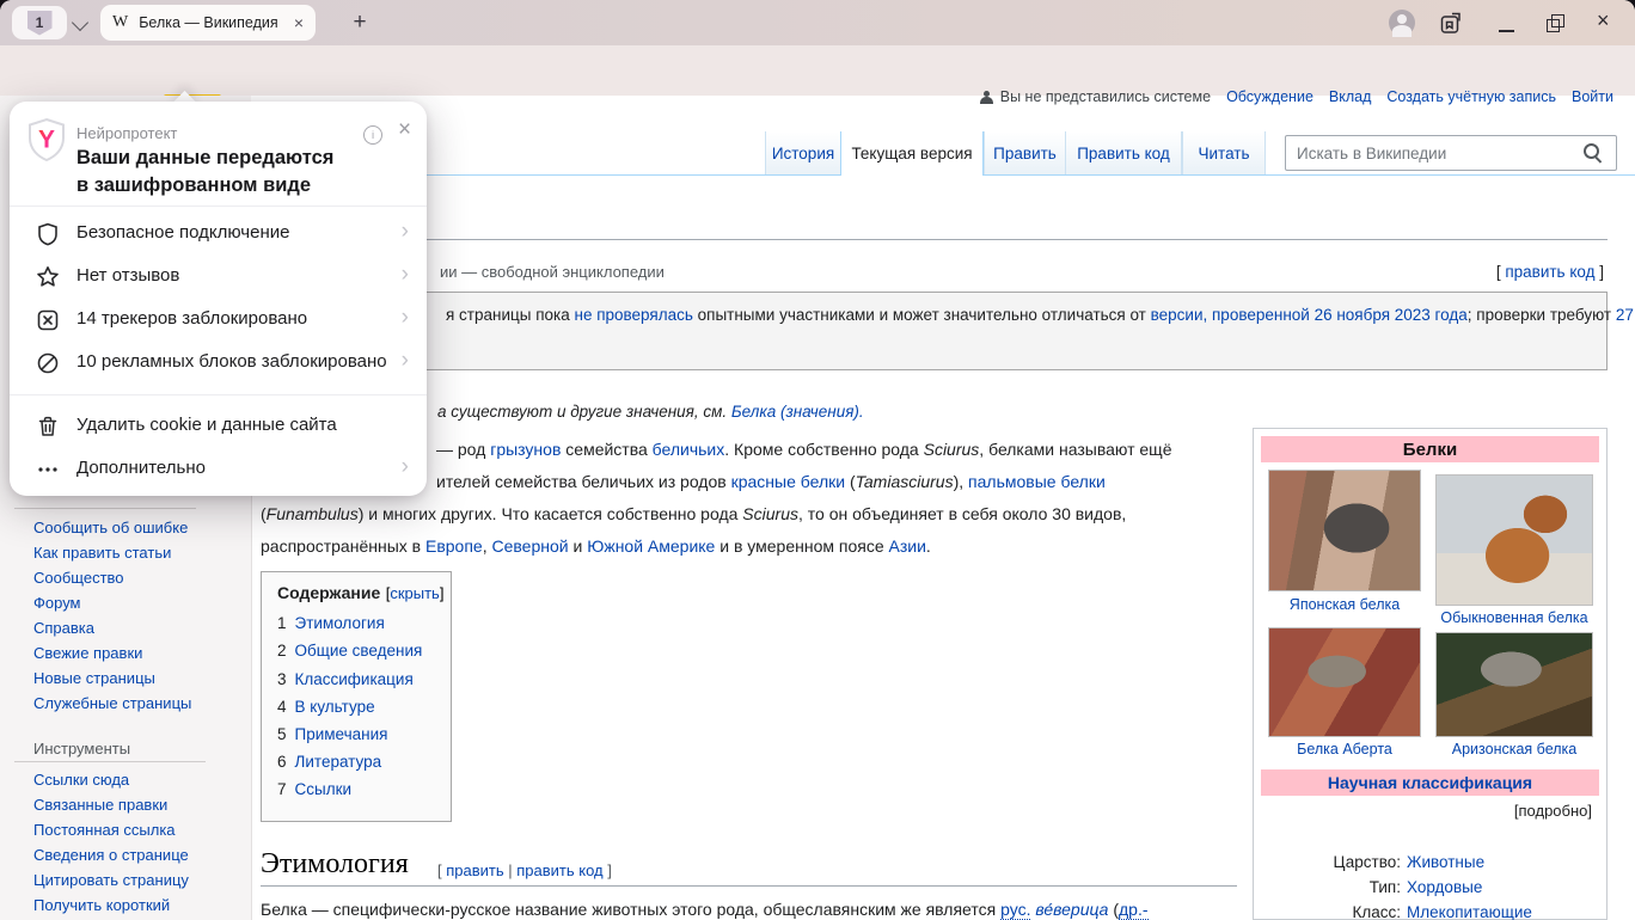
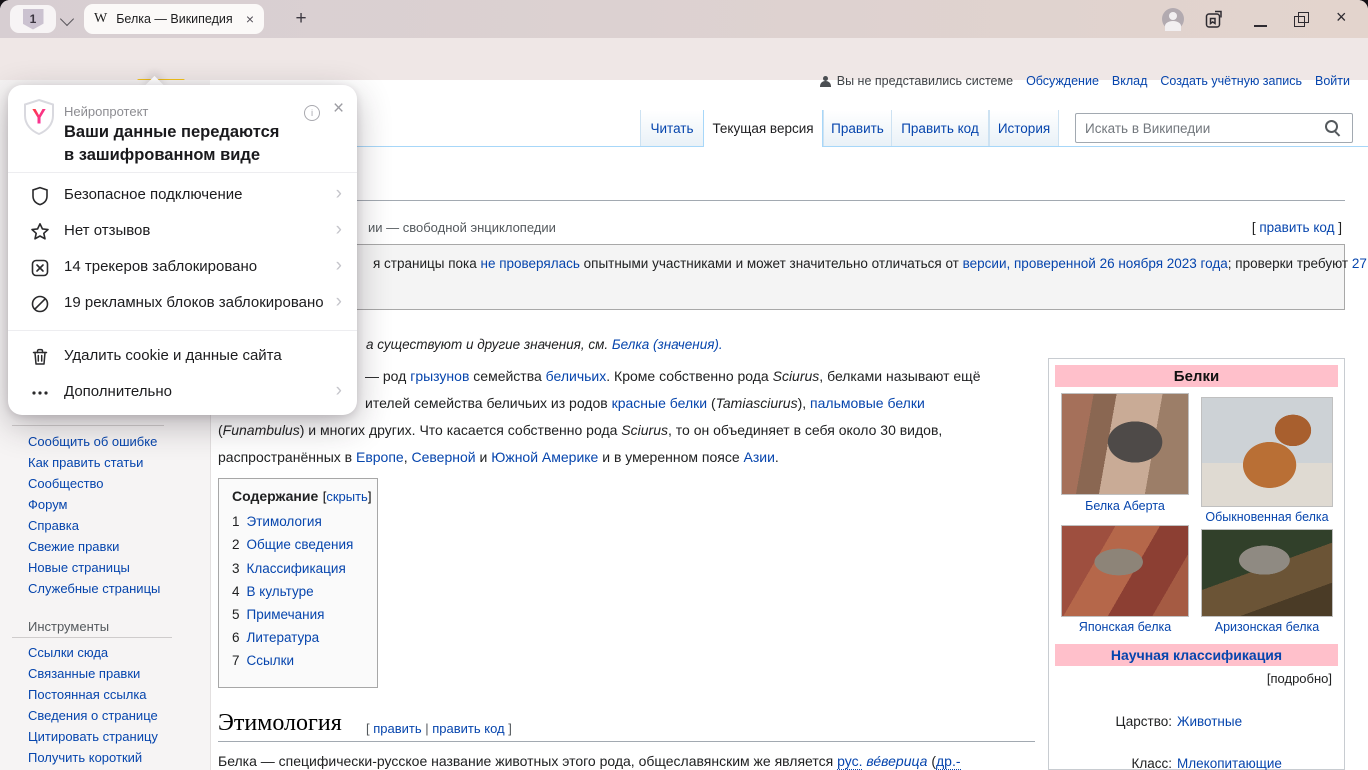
  1
  W
  Белка — Википедия
  ×
  +
  ×
  Вы не представились системе
  Обсуждение
  Вклад
  Создать учётную запись
  Войти
- История
+ Читать
  Текущая версия
  Править
  Править код
- Читать
+ История
  Искать в Википедии
  ии — свободной энциклопедии
  [ править код ]
  я страницы пока не проверялась опытными участниками и может значительно отличаться от версии, проверенной 26 ноября 2023 года; проверки требуют 27
  а существуют и другие значения, см. Белка (значения).
  — род грызунов семейства беличьих. Кроме собственно рода Sciurus, белками называют ещё
  ителей семейства беличьих из родов красные белки (Tamiasciurus), пальмовые белки
  (Funambulus) и многих других. Что касается собственно рода Sciurus, то он объединяет в себя около 30 видов,
  распространённых в Европе, Северной и Южной Америке и в умеренном поясе Азии.
  Содержание [скрыть]
  1 Этимология
  2 Общие сведения
  3 Классификация
  4 В культуре
  5 Примечания
  6 Литература
  7 Ссылки
  Этимология
  [ править | править код ]
  Белка — специфически-русское название животных этого рода, общеславянским же является рус. ве́верица (др.-
  Сообщить об ошибке
  Как править статьи
  Сообщество
  Форум
  Справка
  Свежие правки
  Новые страницы
  Служебные страницы
  Инструменты
  Ссылки сюда
  Связанные правки
  Постоянная ссылка
  Сведения о странице
  Цитировать страницу
  Получить короткий
  Белки
- Японская белка
+ Белка Аберта
  Обыкновенная белка
- Белка Аберта
+ Японская белка
  Аризонская белка
  Научная классификация
  [подробно]
  Царство:
  Животные
- Тип:
- Хордовые
  Класс:
  Млекопитающие
  Y
  Нейропротект
  i
  ×
  Ваши данные передаются
  в зашифрованном виде
  Безопасное подключение
  ›
  Нет отзывов
  ›
  14 трекеров заблокировано
  ›
- 10 рекламных блоков заблокировано
+ 19 рекламных блоков заблокировано
  ›
  Удалить cookie и данные сайта
  Дополнительно
  ›
